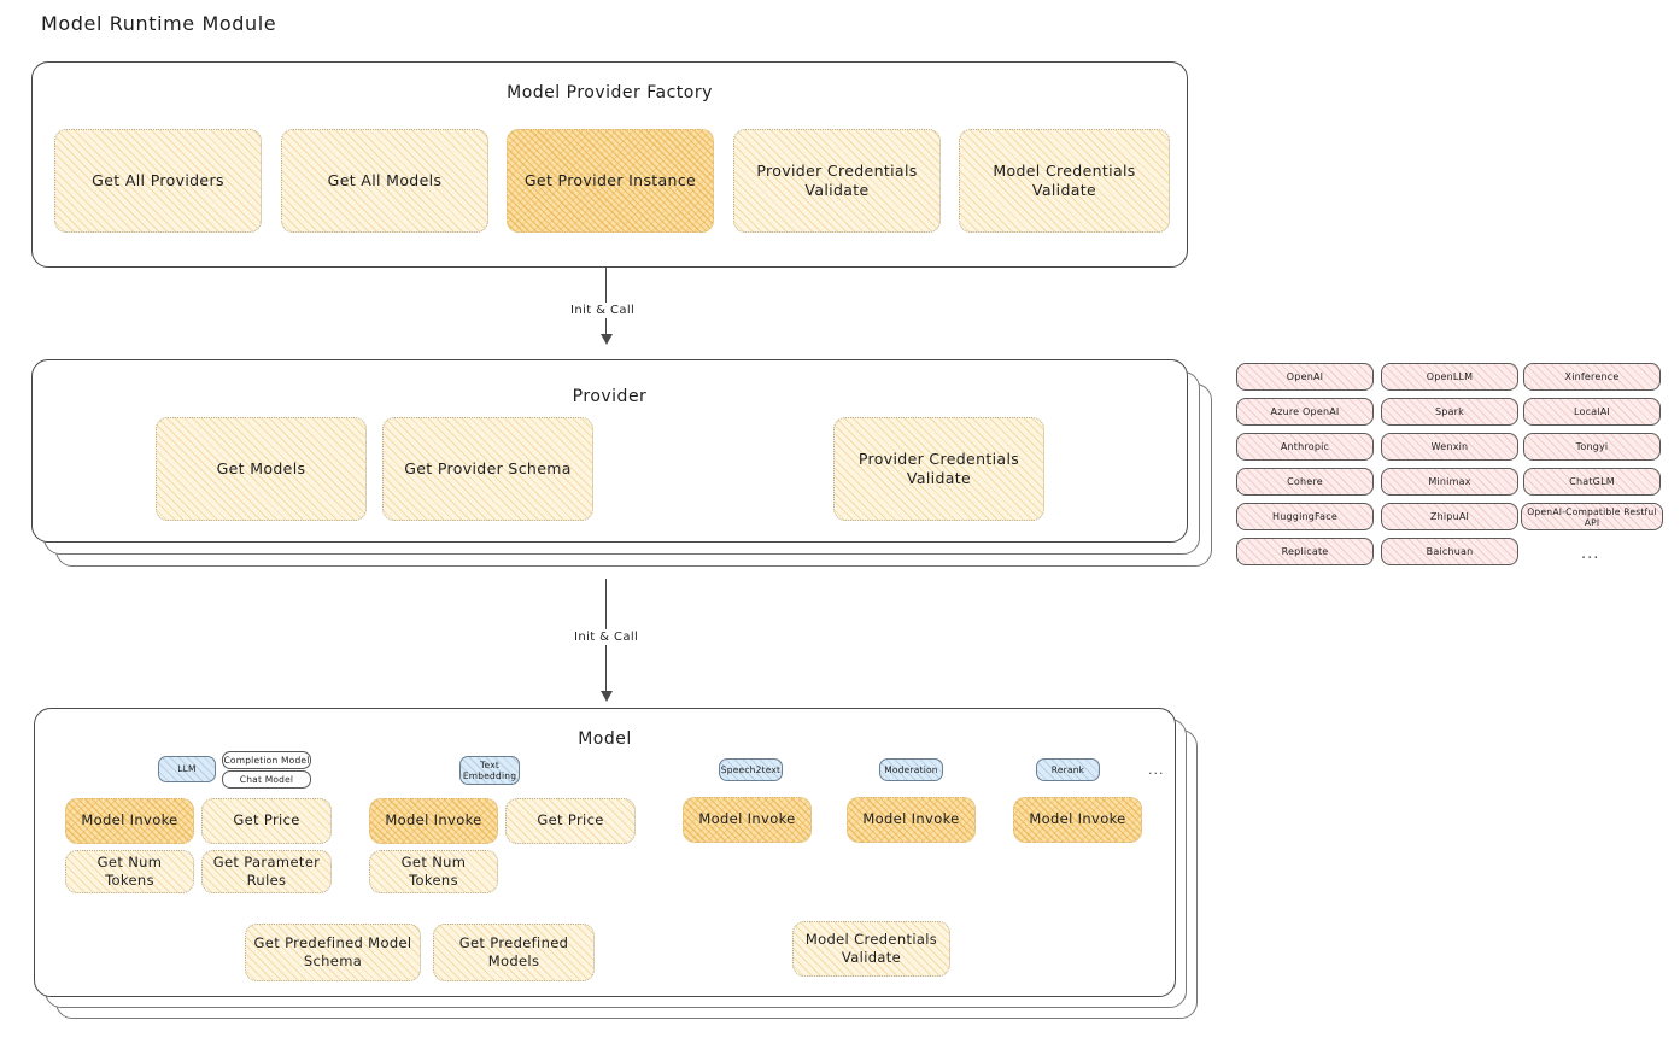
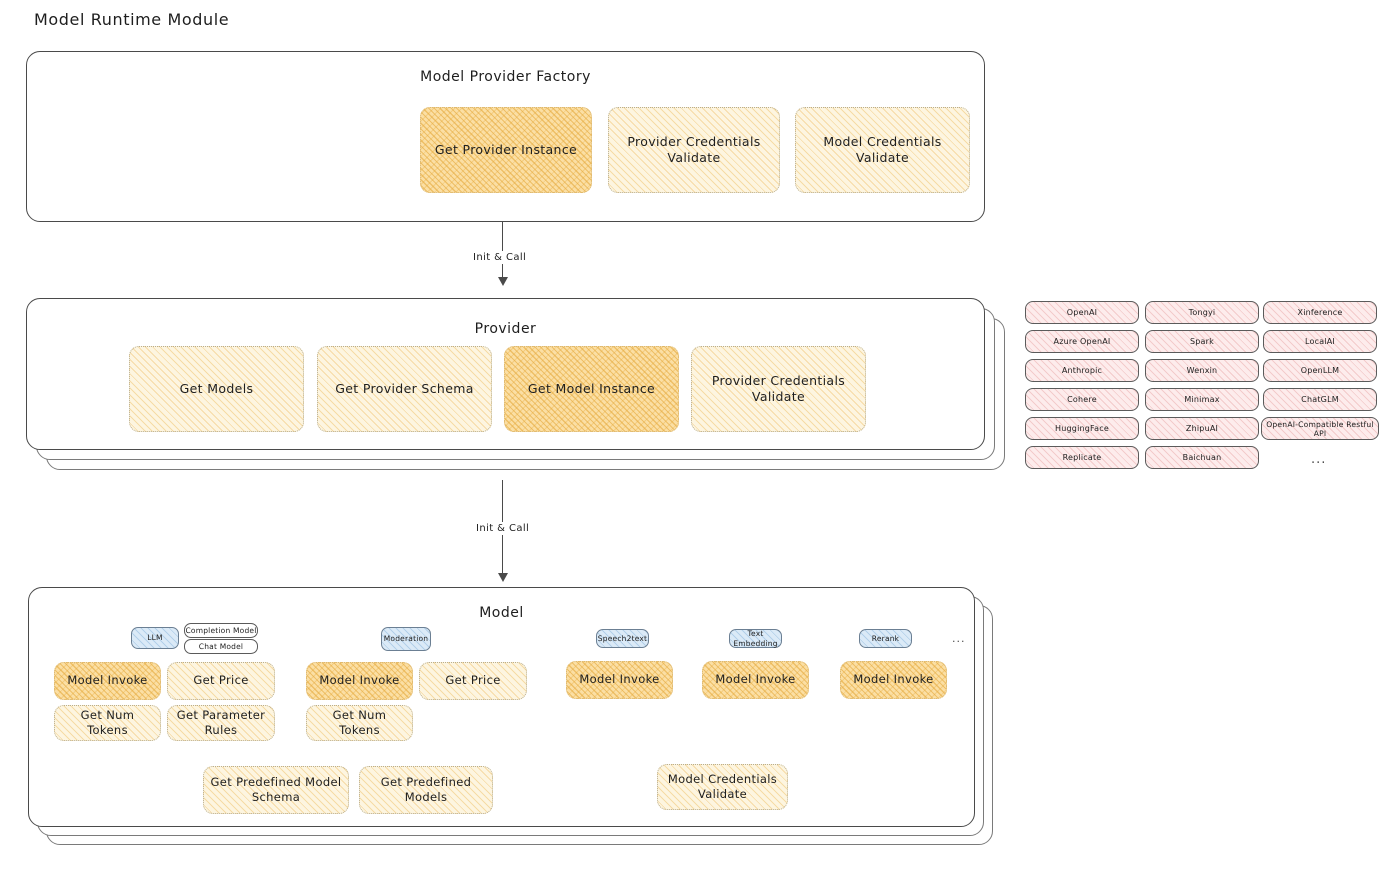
  Model Runtime Module
  Model Provider Factory
- Get All Providers
- Get All Models
  Get Provider Instance
  Provider Credentials Validate
  Model Credentials Validate
  Init & Call
  Provider
  Get Models
  Get Provider Schema
+ Get Model Instance
  Provider Credentials Validate
  OpenAI
  Azure OpenAI
  Anthropic
  Cohere
  HuggingFace
  Replicate
- OpenLLM
+ Tongyi
  Spark
  Wenxin
  Minimax
  ZhipuAI
  Baichuan
  Xinference
  LocalAI
- Tongyi
+ OpenLLM
  ChatGLM
  OpenAI-Compatible Restful API
  ...
  Init & Call
  Model
  LLM
  Completion Model
  Chat Model
  Model Invoke
  Get Price
  Get Num Tokens
  Get Parameter Rules
- Text Embedding
+ Moderation
  Model Invoke
  Get Price
  Get Num Tokens
  Speech2text
  Model Invoke
- Moderation
+ Text Embedding
  Model Invoke
  Rerank
  Model Invoke
  ...
  Get Predefined Model Schema
  Get Predefined Models
  Model Credentials Validate
